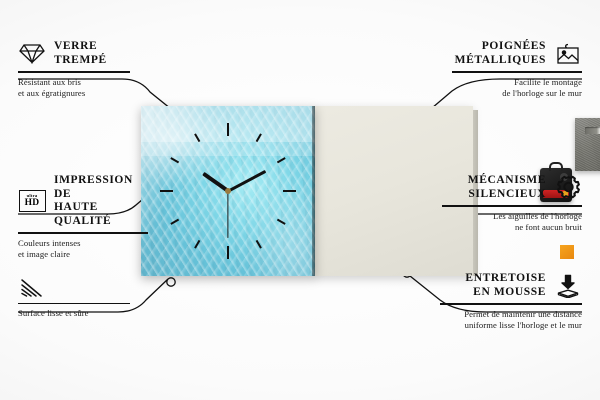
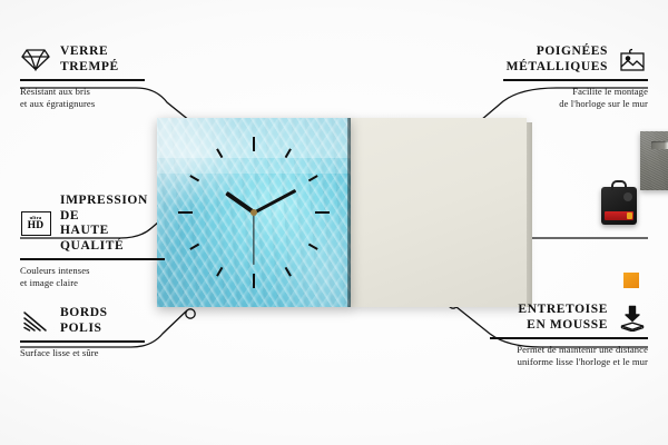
  VERRE
  TREMPÉ
  Résistant aux bris
  et aux égratignures
  HD
  IMPRESSION DE
  HAUTE QUALITÉ
  Couleurs intenses
  et image claire
+ BORDS
+ POLIS
  Surface lisse et sûre
  POIGNÉES
  MÉTALLIQUES
  Facilite le montage
  de l'horloge sur le mur
- MÉCANISME
- SILENCIEUX
- Les aiguilles de l'horloge
- ne font aucun bruit
  ENTRETOISE
  EN MOUSSE
  Permet de maintenir une distance
  uniforme lisse l'horloge et le mur
